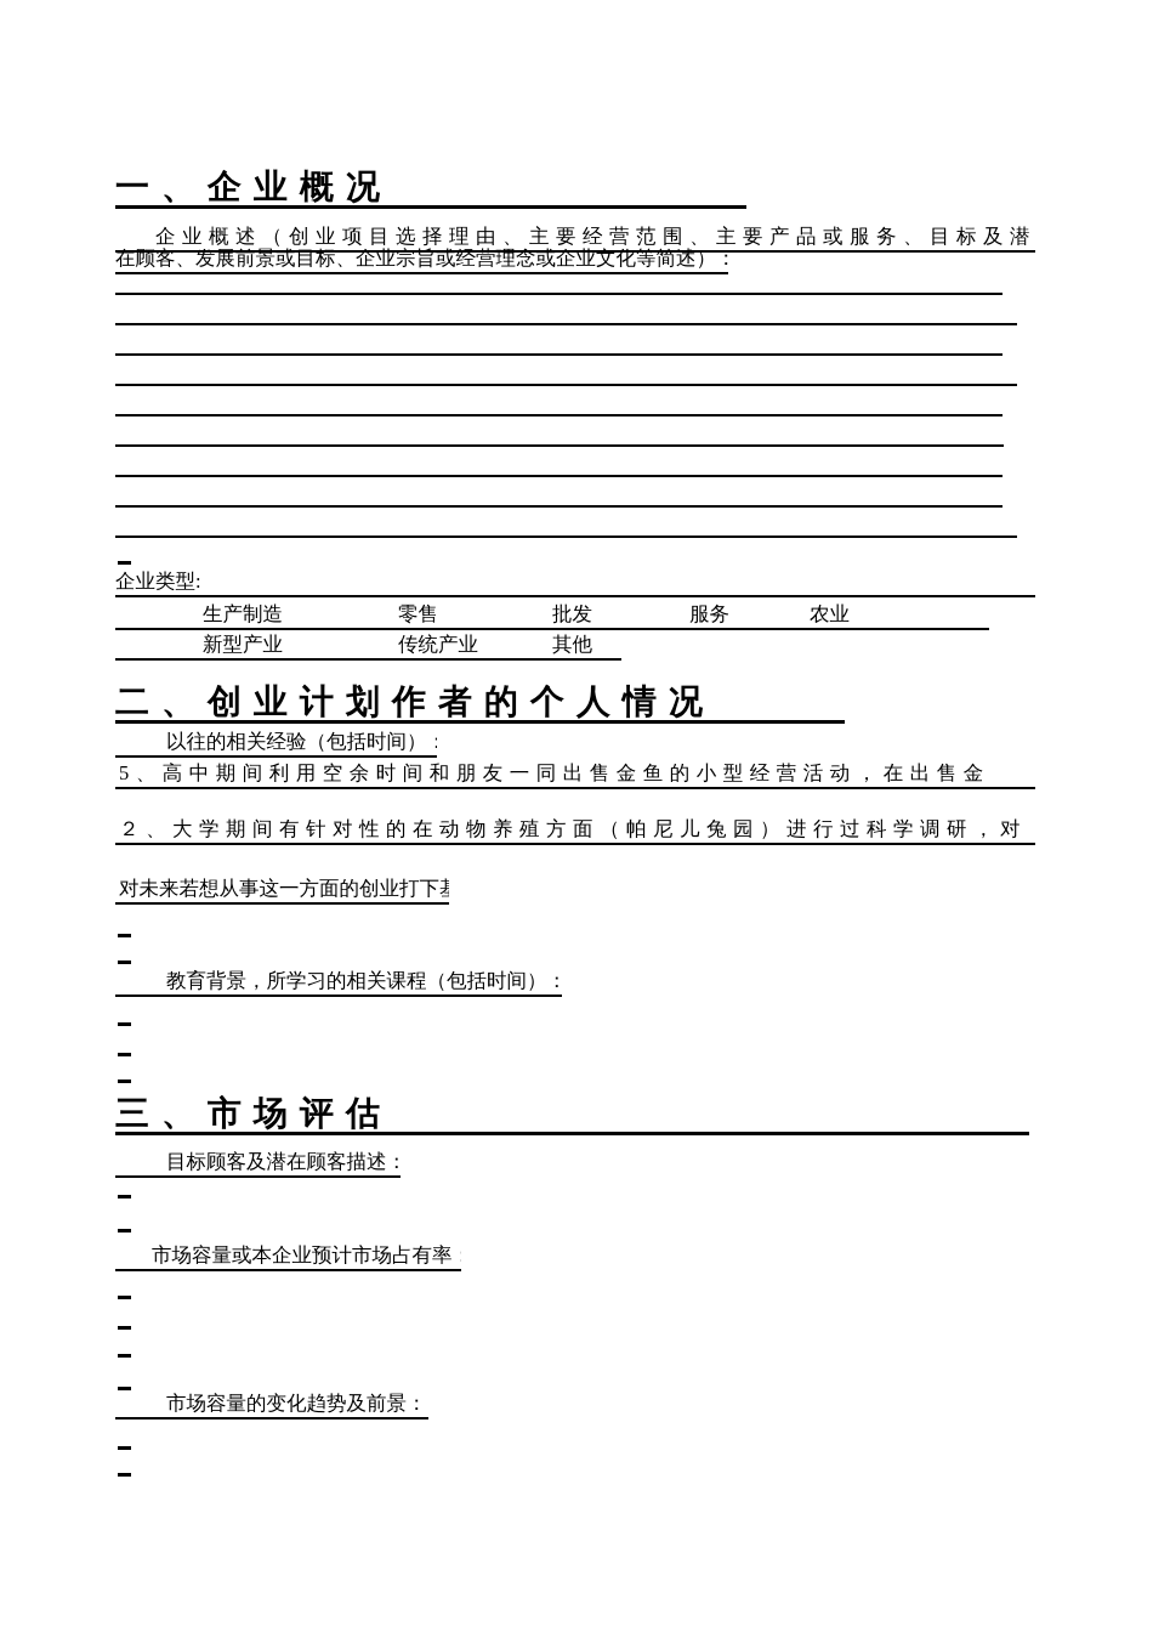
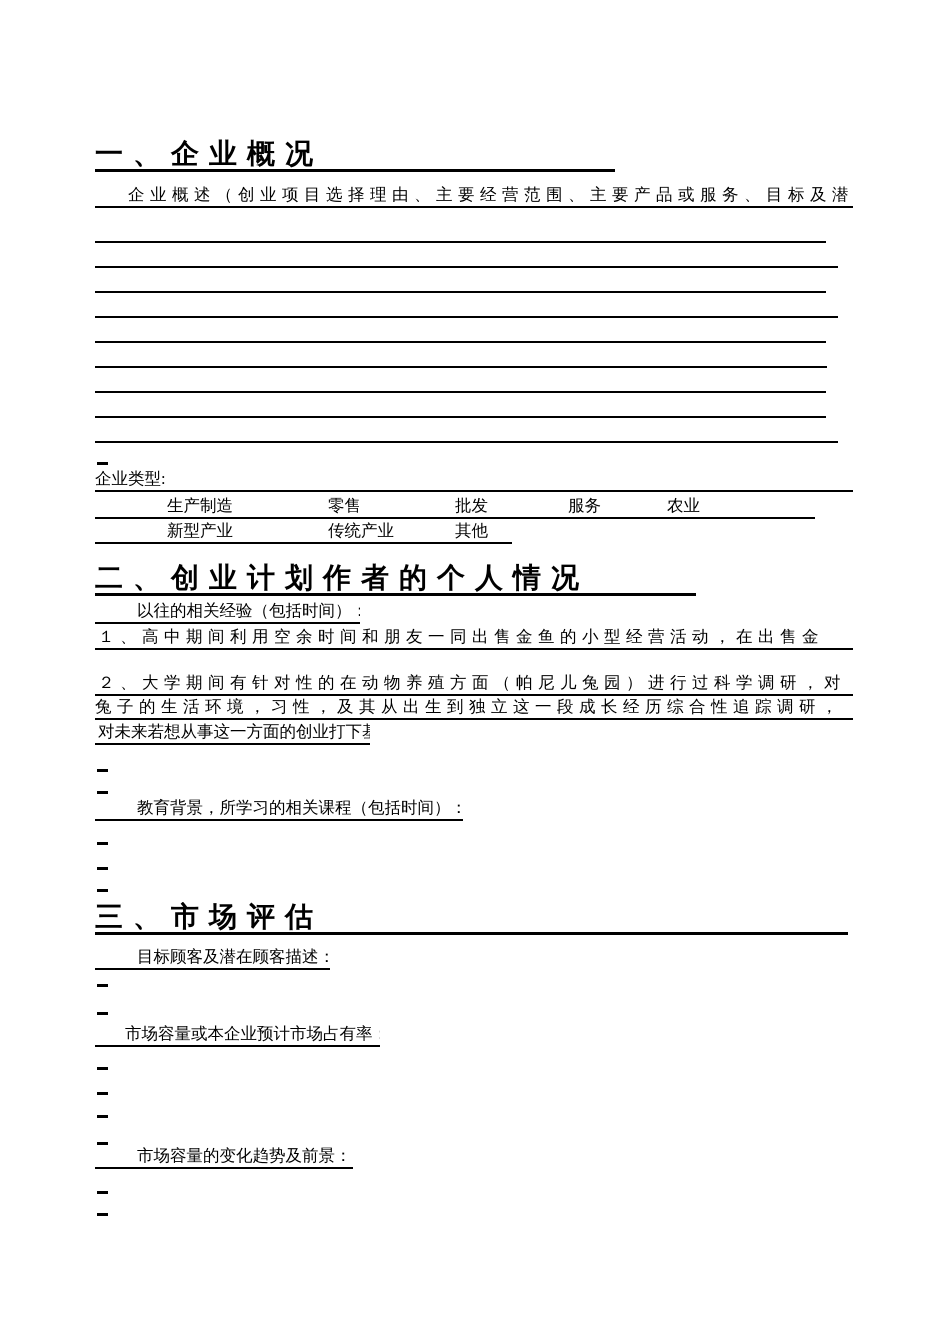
  一、企业概况
  企业概述（创业项目选择理由、主要经营范围、主要产品或服务、目标及潜
- 在顾客、发展前景或目标、企业宗旨或经营理念或企业文化等简述）：
  企业类型:
  生产制造
  零售
  批发
  服务
  农业
  新型产业
  传统产业
  其他
  二、创业计划作者的个人情况
  以往的相关经验（包括时间）：
- 5、高中期间利用空余时间和朋友一同出售金鱼的小型经营活动，在出售金
+ １、高中期间利用空余时间和朋友一同出售金鱼的小型经营活动，在出售金
  ２、大学期间有针对性的在动物养殖方面（帕尼儿兔园）进行过科学调研，对
+ 兔子的生活环境，习性，及其从出生到独立这一段成长经历综合性追踪调研，
  对未来若想从事这一方面的创业打下
  教育背景，所学习的相关课程（包括时间）：
  三、市场评估
  目标顾客及潜在顾客描述：
  市场容量或本企业预计市场占有率
  市场容量的变化趋势及前景：
